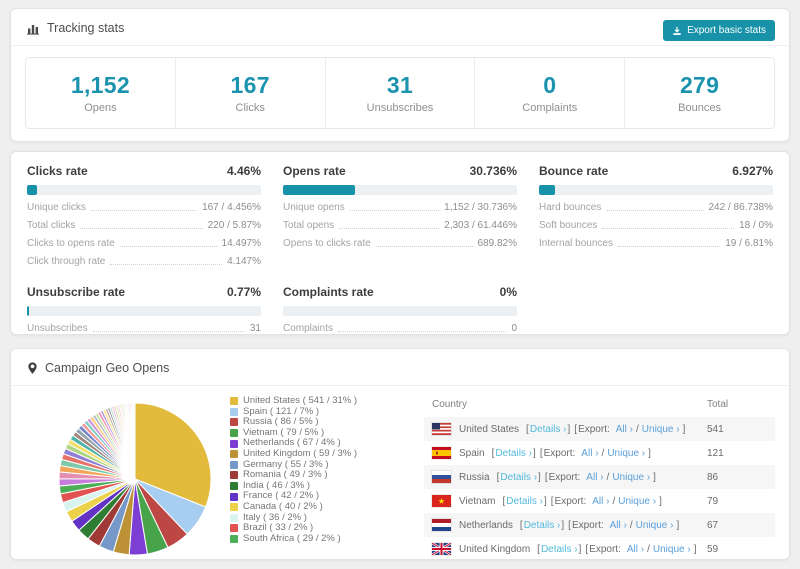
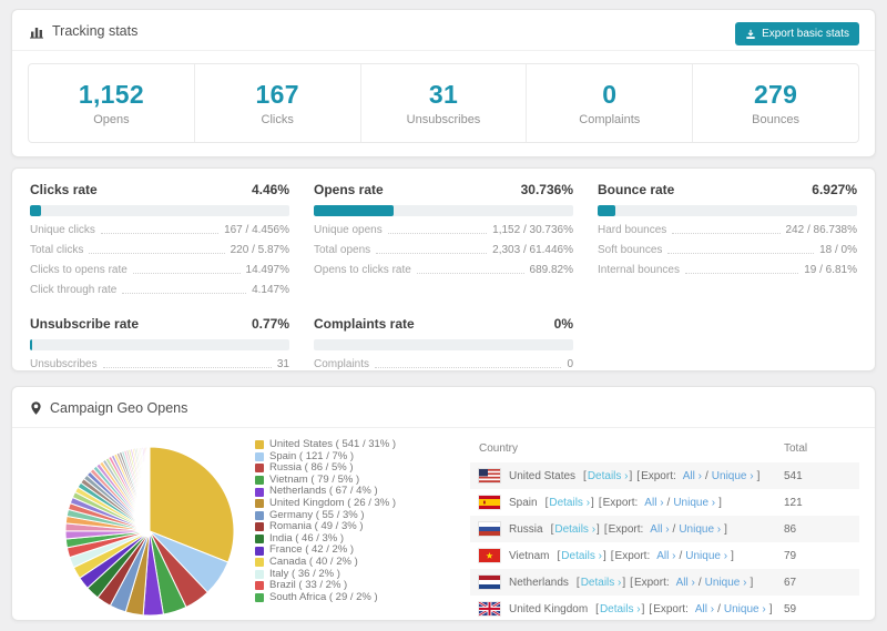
  Tracking stats
  Export basic stats
  1,152
  Opens
  167
  Clicks
  31
  Unsubscribes
  0
  Complaints
  279
  Bounces
  Clicks rate
  4.46%
  Unique clicks
  167 / 4.456%
  Total clicks
  220 / 5.87%
  Clicks to opens rate
  14.497%
  Click through rate
  4.147%
  Opens rate
  30.736%
  Unique opens
  1,152 / 30.736%
  Total opens
  2,303 / 61.446%
  Opens to clicks rate
  689.82%
  Bounce rate
  6.927%
  Hard bounces
  242 / 86.738%
  Soft bounces
  18 / 0%
  Internal bounces
  19 / 6.81%
  Unsubscribe rate
  0.77%
  Unsubscribes
  31
  Complaints rate
  0%
  Complaints
  0
  Campaign Geo Opens
  United States ( 541 / 31% )
  Spain ( 121 / 7% )
  Russia ( 86 / 5% )
  Vietnam ( 79 / 5% )
  Netherlands ( 67 / 4% )
- United Kingdom ( 59 / 3% )
+ United Kingdom ( 26 / 3% )
  Germany ( 55 / 3% )
  Romania ( 49 / 3% )
  India ( 46 / 3% )
  France ( 42 / 2% )
  Canada ( 40 / 2% )
  Italy ( 36 / 2% )
  Brazil ( 33 / 2% )
  South Africa ( 29 / 2% )
  Country
  Total
  United States
  [
  Details ›
  ]
  [
  Export:
  All ›
  /
  Unique ›
  ]
  541
  Spain
  [
  Details ›
  ]
  [
  Export:
  All ›
  /
  Unique ›
  ]
  121
  Russia
  [
  Details ›
  ]
  [
  Export:
  All ›
  /
  Unique ›
  ]
  86
  Vietnam
  [
  Details ›
  ]
  [
  Export:
  All ›
  /
  Unique ›
  ]
  79
  Netherlands
  [
  Details ›
  ]
  [
  Export:
  All ›
  /
  Unique ›
  ]
  67
  United Kingdom
  [
  Details ›
  ]
  [
  Export:
  All ›
  /
  Unique ›
  ]
  59
